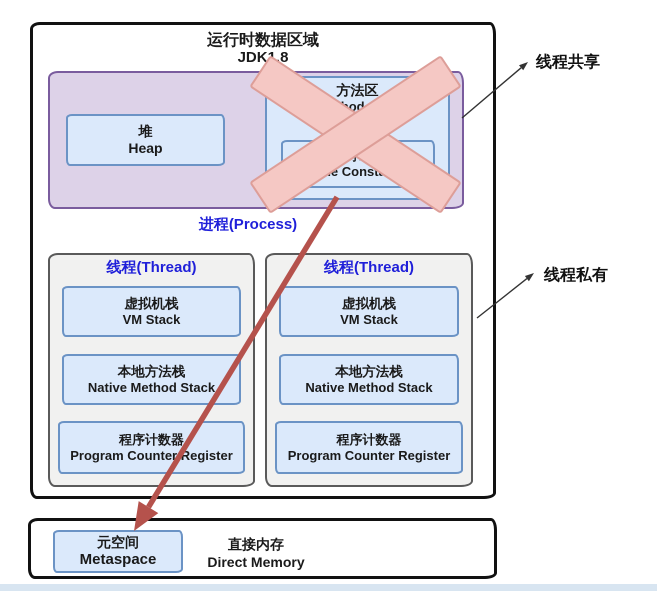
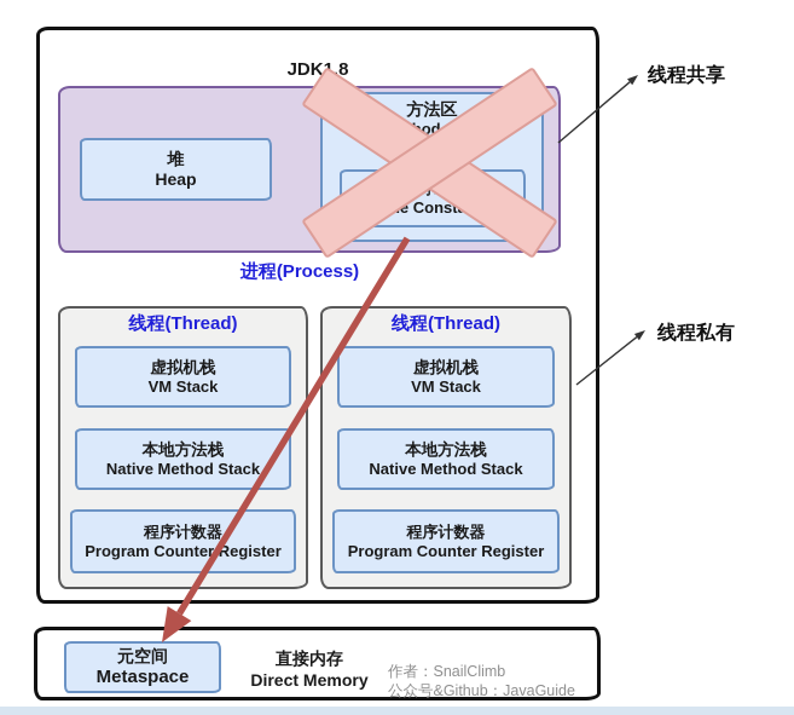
- 运行时数据区域
  JDK.8
  堆
  Heap
  方法区
  进程(Process)
  线程(Thread)
  虚拟机栈
  VM Stack
  本地方法栈
  Native Method Stack
  程序计数器
  Program Counter Register
  线程(Thread)
  虚拟机栈
  VM Stack
  本地方法栈
  Native Method Stack
  程序计数器
  Program Counter Register
  元空间
  Metaspace
  直接内存
  Direct Memory
+ 作者：SnailClimb
+ 公众号&Github：JavaGuide
  线程共享
  线程私有
